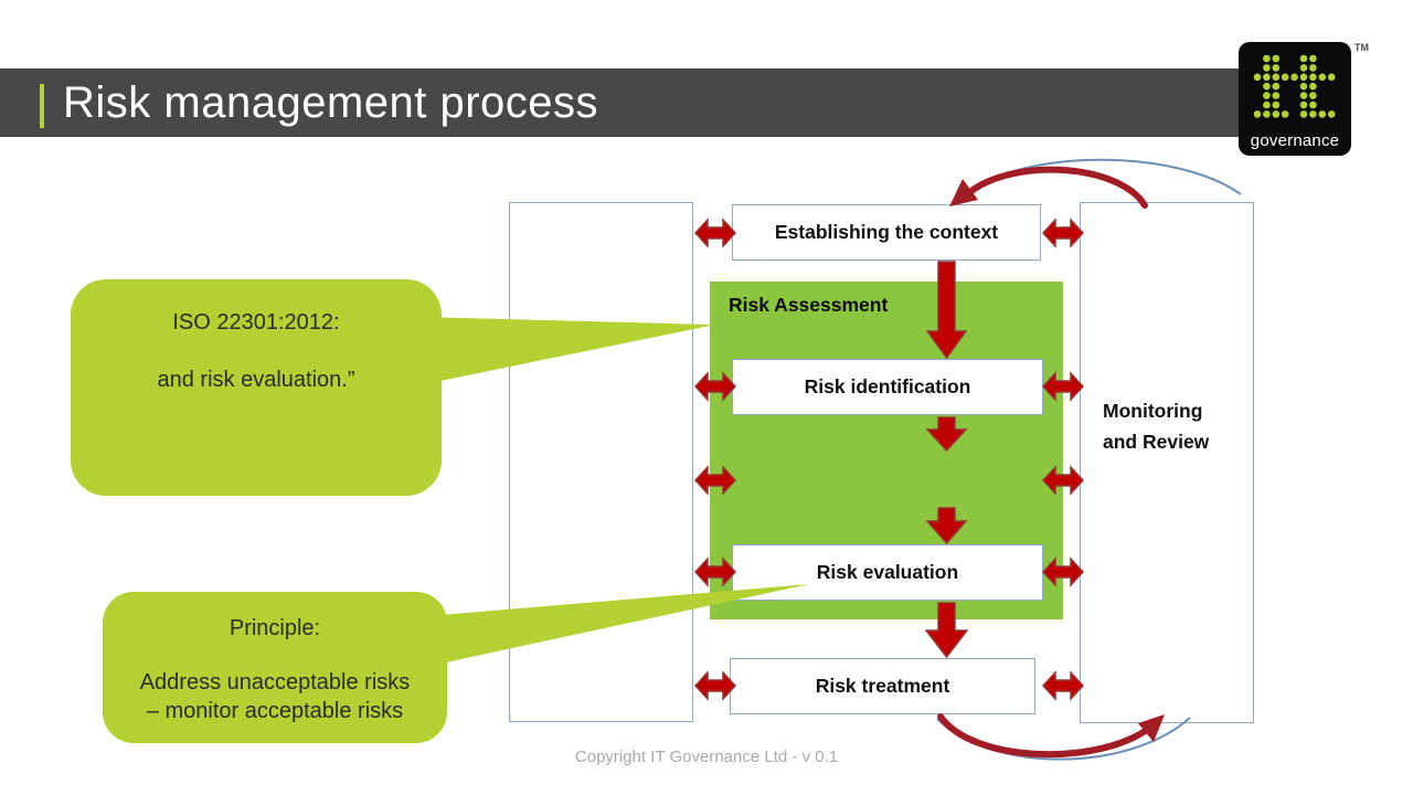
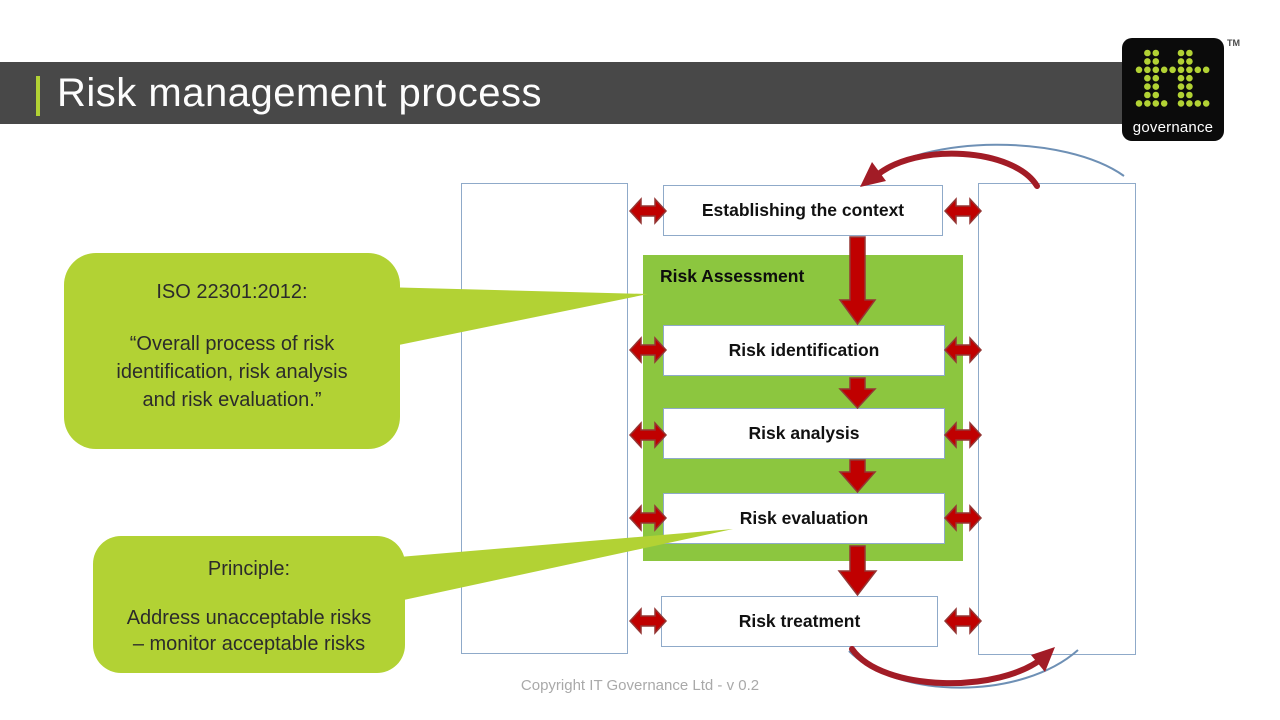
  Risk management process
  governance
  TM
  Risk Assessment
- Monitoring
- and Review
  Establishing the context
  Risk identification
+ Risk analysis
  Risk evaluation
  Risk treatment
  ISO 22301:2012:
+ “Overall process of risk
+ identification, risk analysis
  and risk evaluation.”
  Principle:
  Address unacceptable risks
  – monitor acceptable risks
- Copyright IT Governance Ltd - v 0.1
+ Copyright IT Governance Ltd - v 0.2
